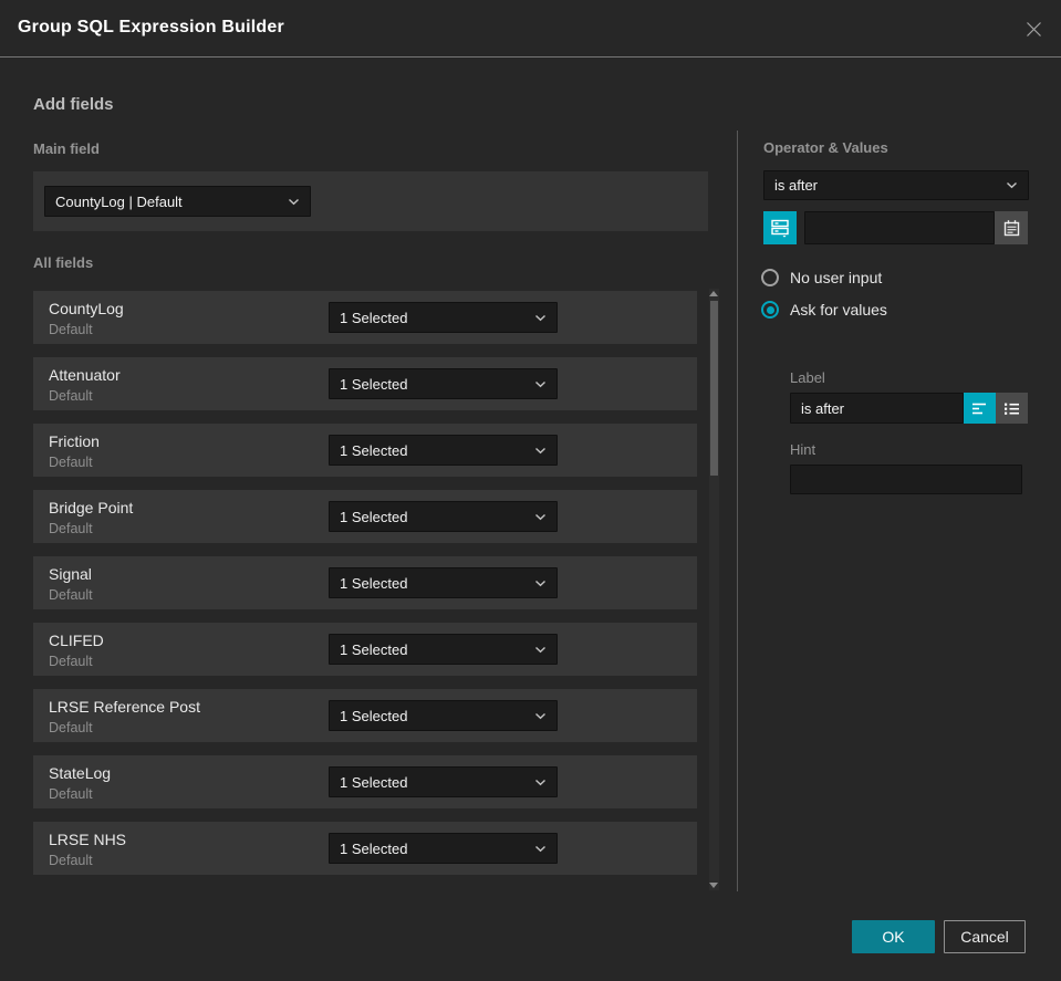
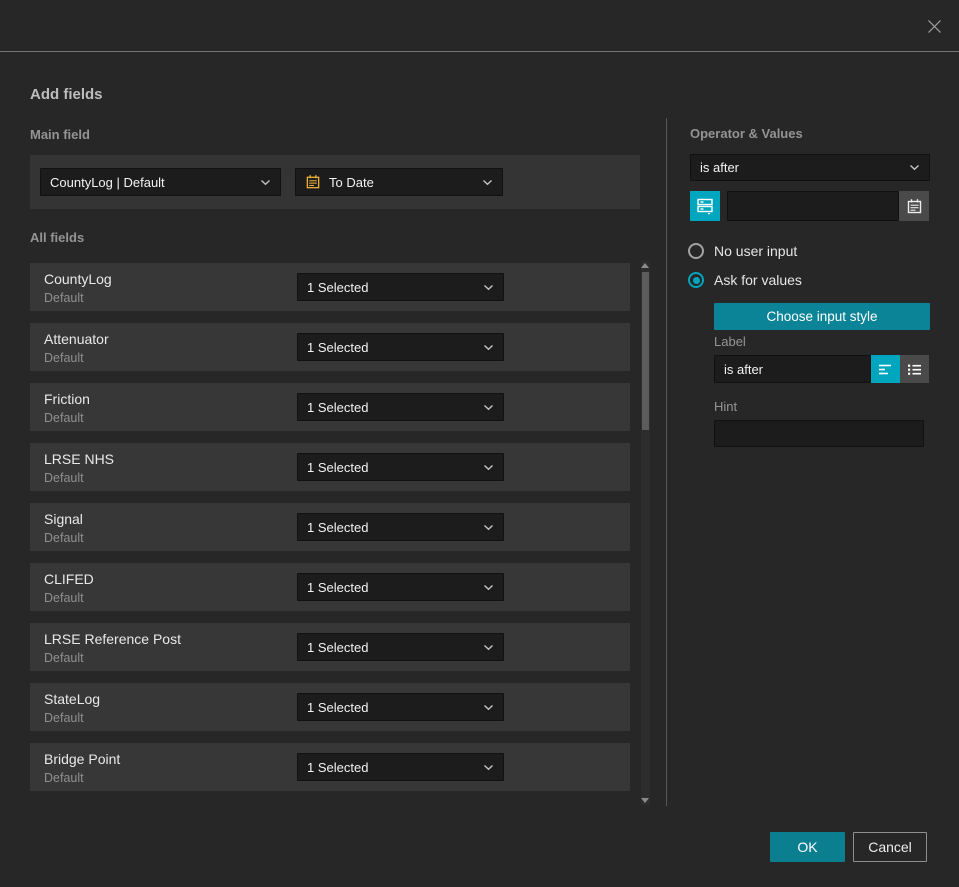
- Group SQL Expression Builder
  Add fields
  Main field
  CountyLog | Default
+ To Date
  All fields
  CountyLog
  Default
  1 Selected
  Attenuator
  Default
  1 Selected
  Friction
  Default
  1 Selected
- Bridge Point
+ LRSE NHS
  Default
  1 Selected
  Signal
  Default
  1 Selected
  CLIFED
  Default
  1 Selected
  LRSE Reference Post
  Default
  1 Selected
  StateLog
  Default
  1 Selected
- LRSE NHS
+ Bridge Point
  Default
  1 Selected
  Operator & Values
  is after
  No user input
  Ask for values
+ Choose input style
  Label
  is after
  Hint
  OK
  Cancel
